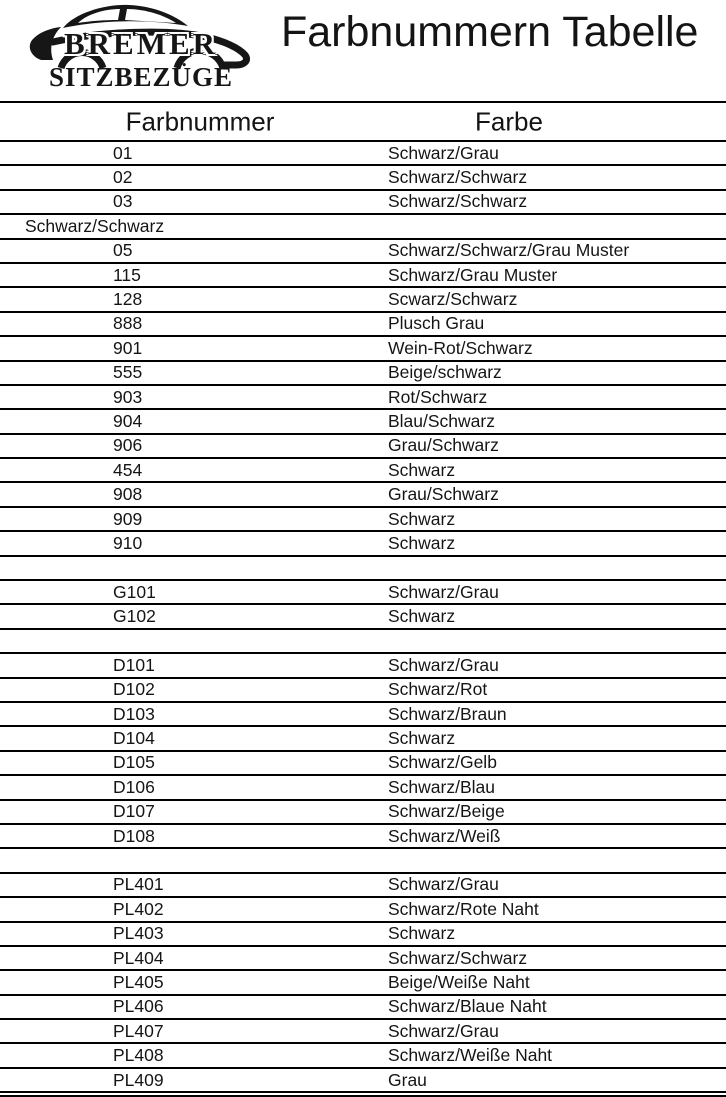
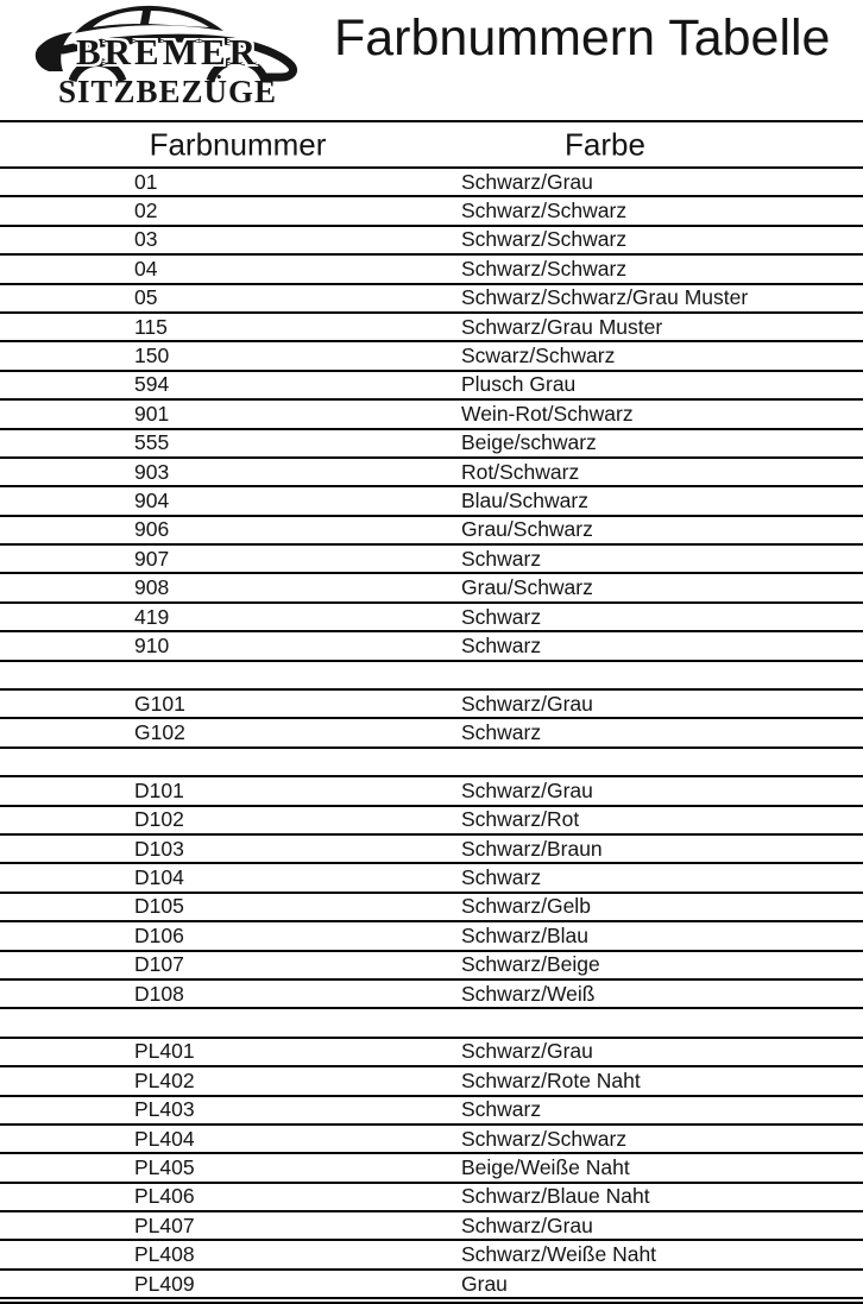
  BREMER
  SITZBEZÜGE
  Farbnummern Tabelle
  Farbnummer
  Farbe
  01
  Schwarz/Grau
  02
  Schwarz/Schwarz
  03
  Schwarz/Schwarz
+ 04
  Schwarz/Schwarz
  05
  Schwarz/Schwarz/Grau Muster
  115
  Schwarz/Grau Muster
- 128
+ 150
  Scwarz/Schwarz
- 888
+ 594
  Plusch Grau
  901
  Wein-Rot/Schwarz
  555
  Beige/schwarz
  903
  Rot/Schwarz
  904
  Blau/Schwarz
  906
  Grau/Schwarz
- 454
+ 907
  Schwarz
  908
  Grau/Schwarz
- 909
+ 419
  Schwarz
  910
  Schwarz
  G101
  Schwarz/Grau
  G102
  Schwarz
  D101
  Schwarz/Grau
  D102
  Schwarz/Rot
  D103
  Schwarz/Braun
  D104
  Schwarz
  D105
  Schwarz/Gelb
  D106
  Schwarz/Blau
  D107
  Schwarz/Beige
  D108
  Schwarz/Weiß
  PL401
  Schwarz/Grau
  PL402
  Schwarz/Rote Naht
  PL403
  Schwarz
  PL404
  Schwarz/Schwarz
  PL405
  Beige/Weiße Naht
  PL406
  Schwarz/Blaue Naht
  PL407
  Schwarz/Grau
  PL408
  Schwarz/Weiße Naht
  PL409
  Grau
